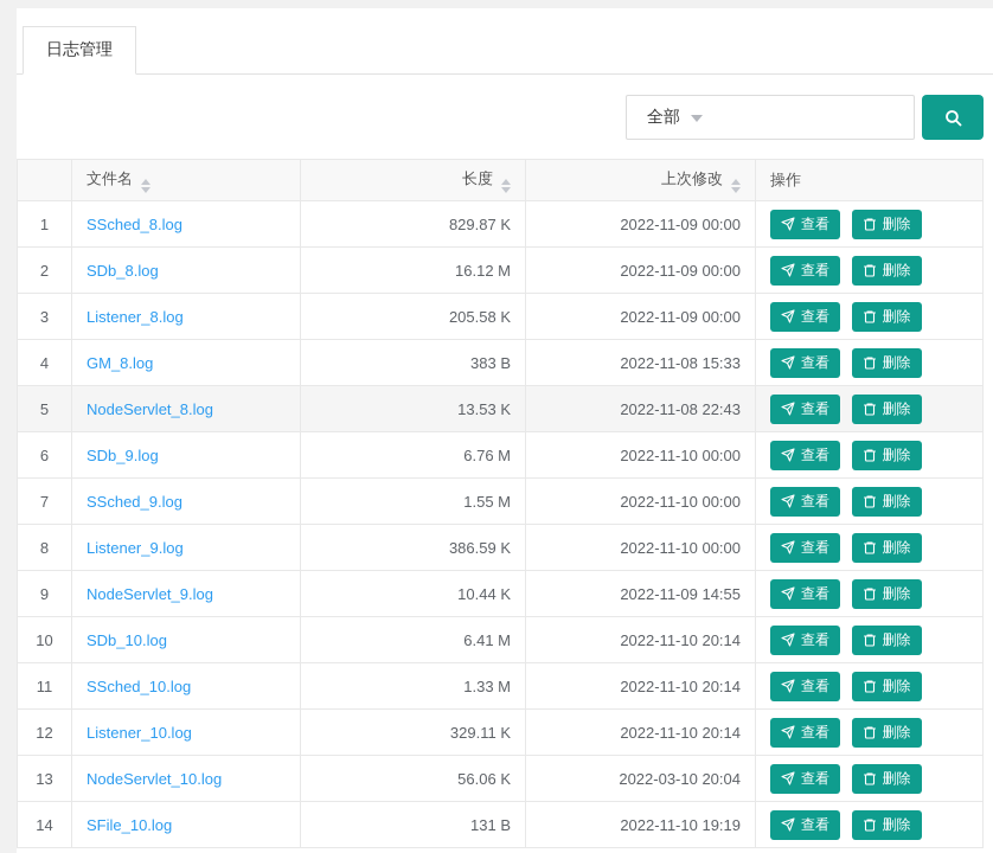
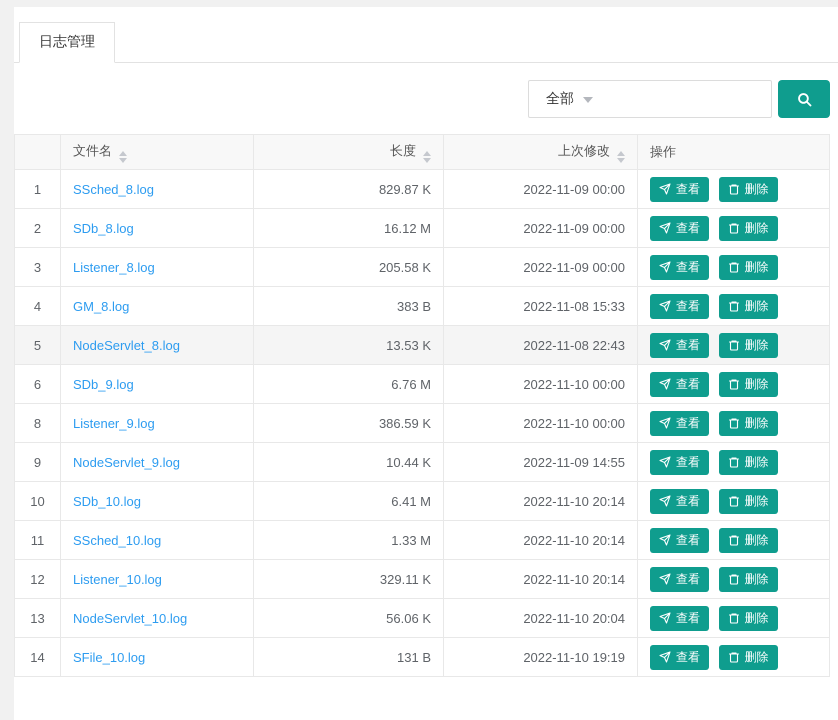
  日志管理
  全部
  	文件名	长度	上次修改	操作
  1	SSched_8.log	829.87 K	2022-11-09 00:00	查看 删除
  2	SDb_8.log	16.12 M	2022-11-09 00:00	查看 删除
  3	Listener_8.log	205.58 K	2022-11-09 00:00	查看 删除
  4	GM_8.log	383 B	2022-11-08 15:33	查看 删除
  5	NodeServlet_8.log	13.53 K	2022-11-08 22:43	查看 删除
  6	SDb_9.log	6.76 M	2022-11-10 00:00	查看 删除
- 7	SSched_9.log	1.55 M	2022-11-10 00:00	查看 删除
  8	Listener_9.log	386.59 K	2022-11-10 00:00	查看 删除
  9	NodeServlet_9.log	10.44 K	2022-11-09 14:55	查看 删除
  10	SDb_10.log	6.41 M	2022-11-10 20:14	查看 删除
  11	SSched_10.log	1.33 M	2022-11-10 20:14	查看 删除
  12	Listener_10.log	329.11 K	2022-11-10 20:14	查看 删除
- 13	NodeServlet_10.log	56.06 K	2022-03-10 20:04	查看 删除
+ 13	NodeServlet_10.log	56.06 K	2022-11-10 20:04	查看 删除
  14	SFile_10.log	131 B	2022-11-10 19:19	查看 删除
